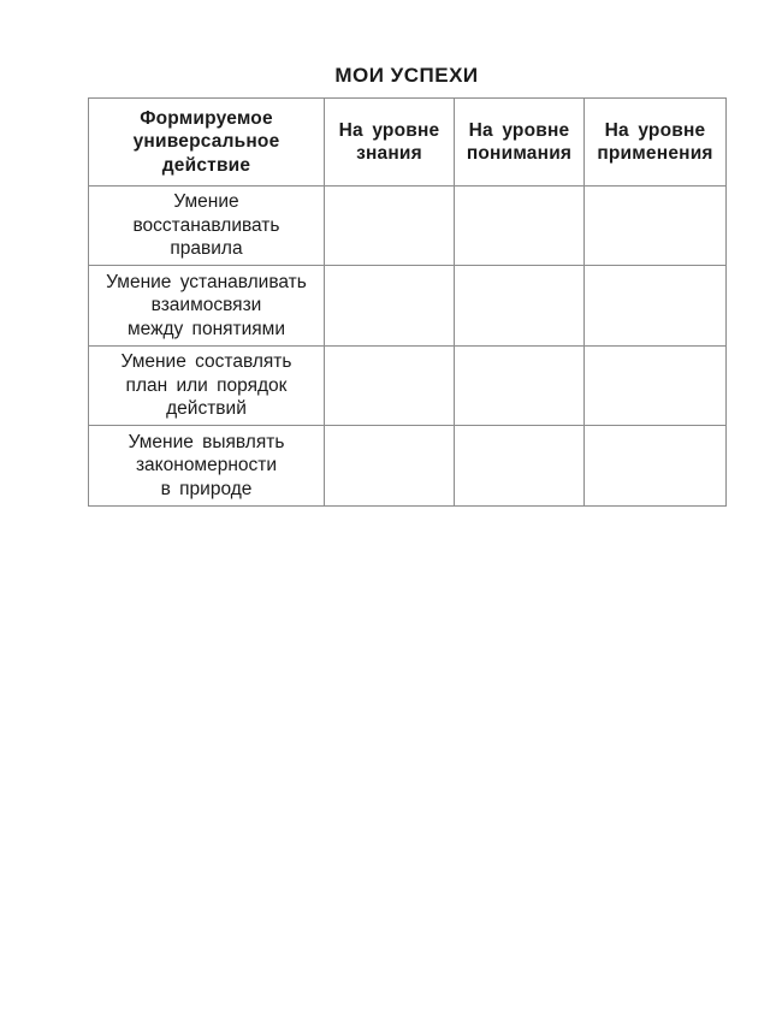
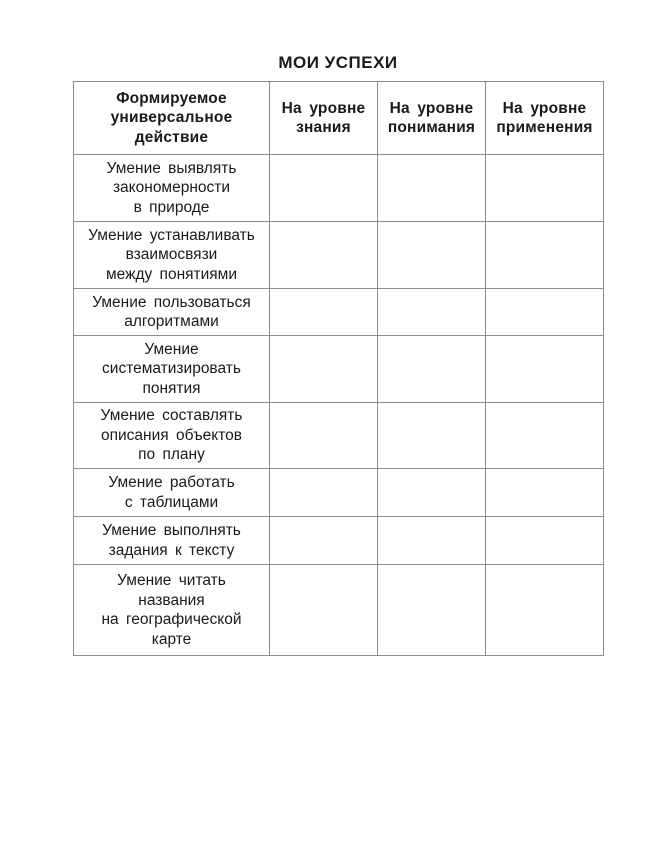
  МОИ УСПЕХИ
  Формируемое универсальное действие	На уровне знания	На уровне понимания	На уровне применения
- Умение восстанавливать правила
- Умение устанавливать взаимосвязи между понятиями
+ Умение выявлять закономерности в природе
- Умение составлять план или порядок действий
- Умение выявлять закономерности в природе
+ Умение устанавливать взаимосвязи между понятиями
+ Умение пользоваться алгоритмами
+ Умение систематизировать понятия
+ Умение составлять описания объектов по плану
+ Умение работать с таблицами
+ Умение выполнять задания к тексту
+ Умение читать названия на географической карте
